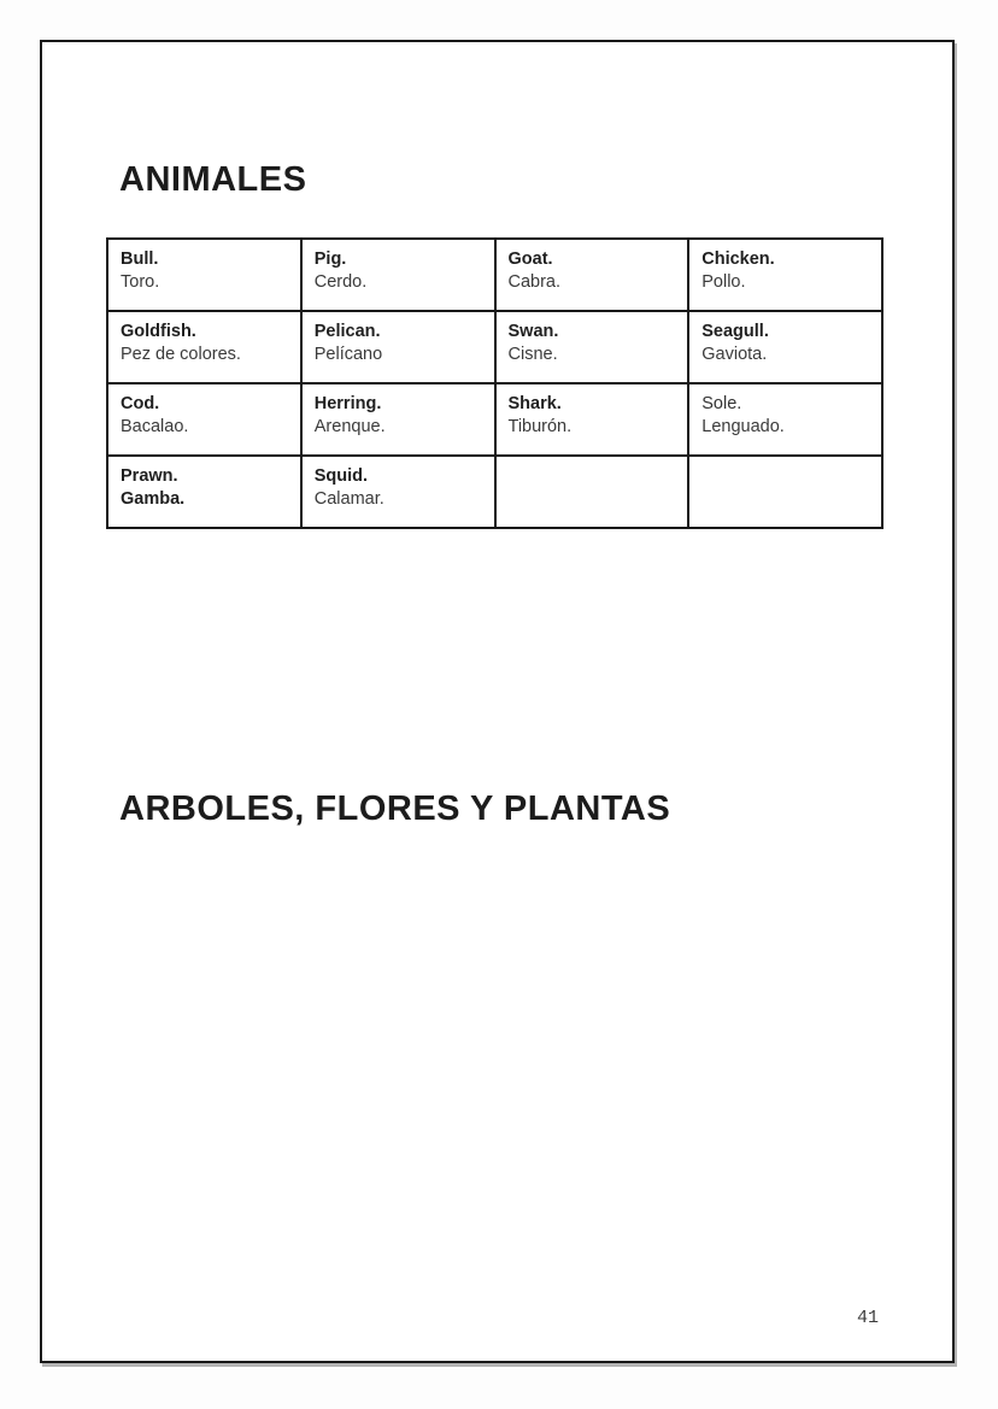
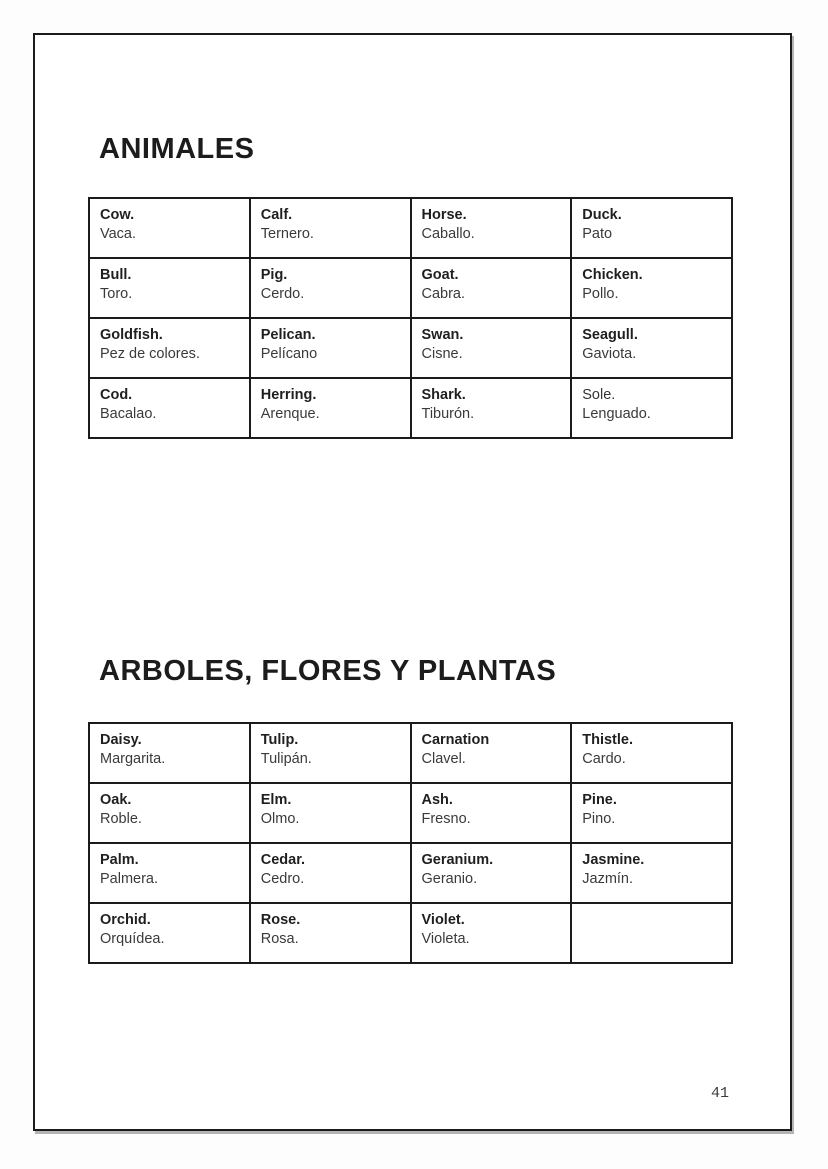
  ANIMALES
+ Cow.Vaca.	Calf.Ternero.	Horse.Caballo.	Duck.Pato
  Bull.Toro.	Pig.Cerdo.	Goat.Cabra.	Chicken.Pollo.
  Goldfish.Pez de colores.	Pelican.Pelícano	Swan.Cisne.	Seagull.Gaviota.
  Cod.Bacalao.	Herring.Arenque.	Shark.Tiburón.	Sole.Lenguado.
- Prawn.Gamba.	Squid.Calamar.
  ARBOLES, FLORES Y PLANTAS
+ Daisy.Margarita.	Tulip.Tulipán.	CarnationClavel.	Thistle.Cardo.
+ Oak.Roble.	Elm.Olmo.	Ash.Fresno.	Pine.Pino.
+ Palm.Palmera.	Cedar.Cedro.	Geranium.Geranio.	Jasmine.Jazmín.
+ Orchid.Orquídea.	Rose.Rosa.	Violet.Violeta.
  41
